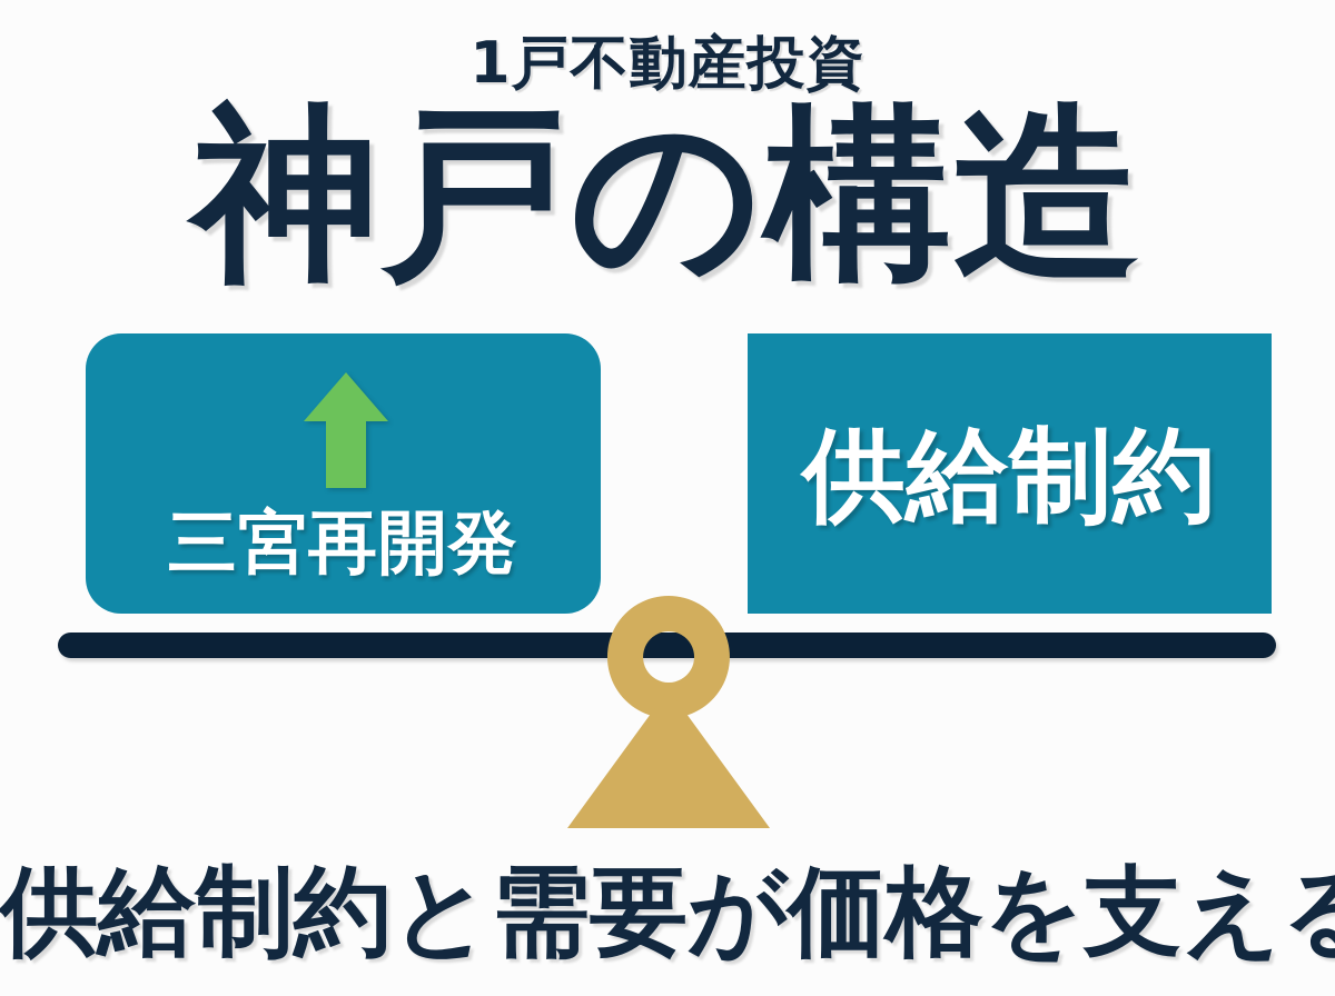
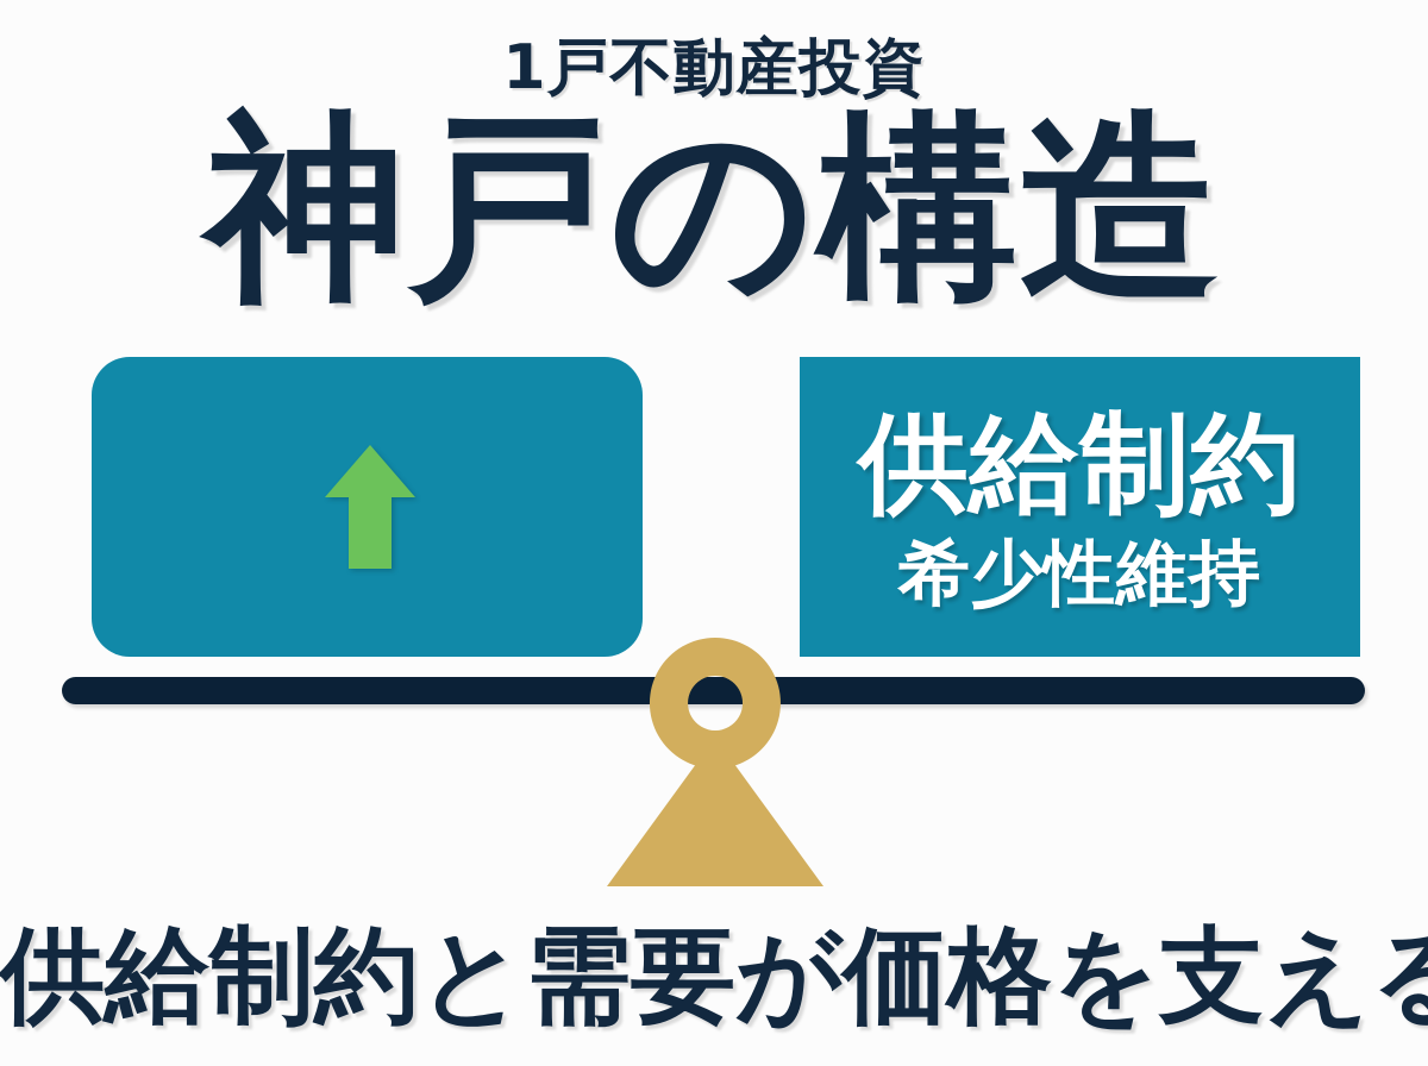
  1戸不動産投資
  神戸の構造
- 三宮再開発
  供給制約
+ 希少性維持
  供給制約と需要が価格を支える
